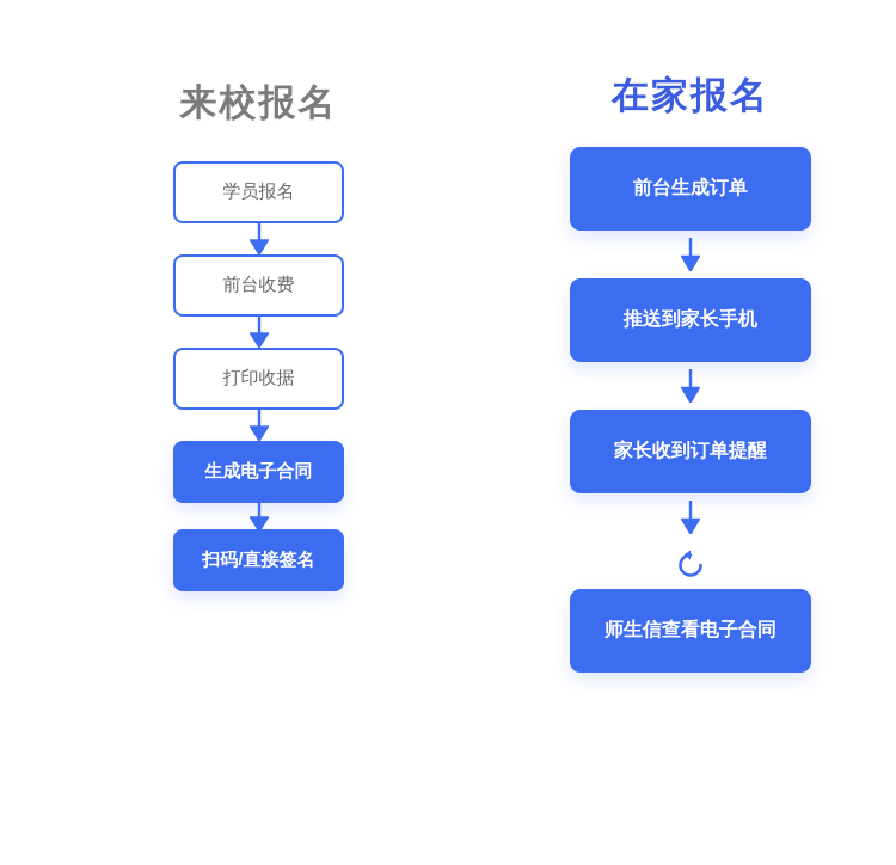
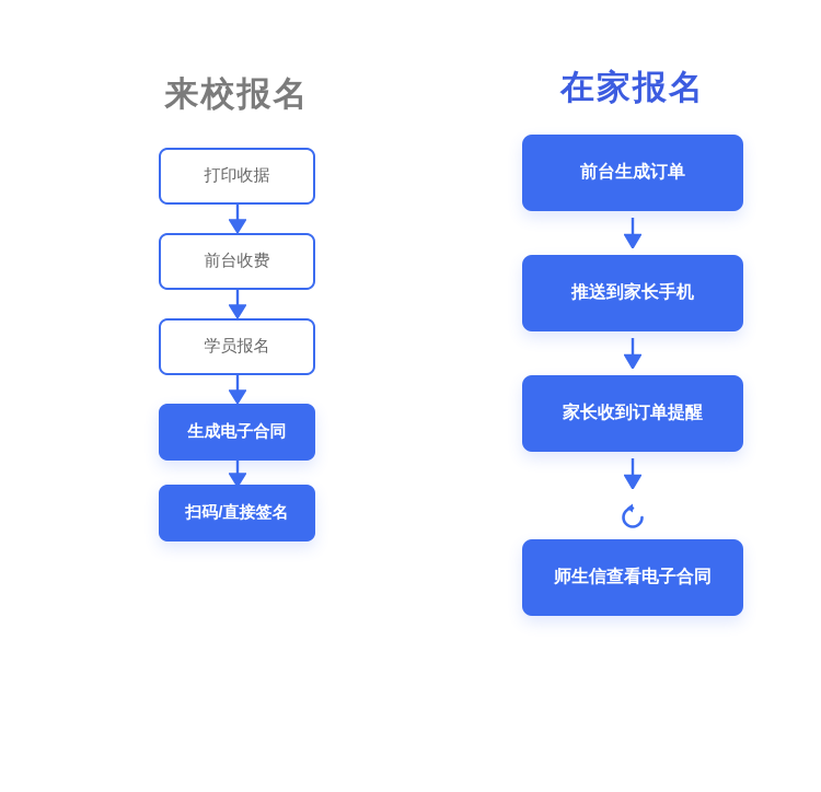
  来校报名
- 学员报名
+ 打印收据
  前台收费
- 打印收据
+ 学员报名
  生成电子合同
  扫码/直接签名
  在家报名
  前台生成订单
  推送到家长手机
  家长收到订单提醒
  师生信查看电子合同
